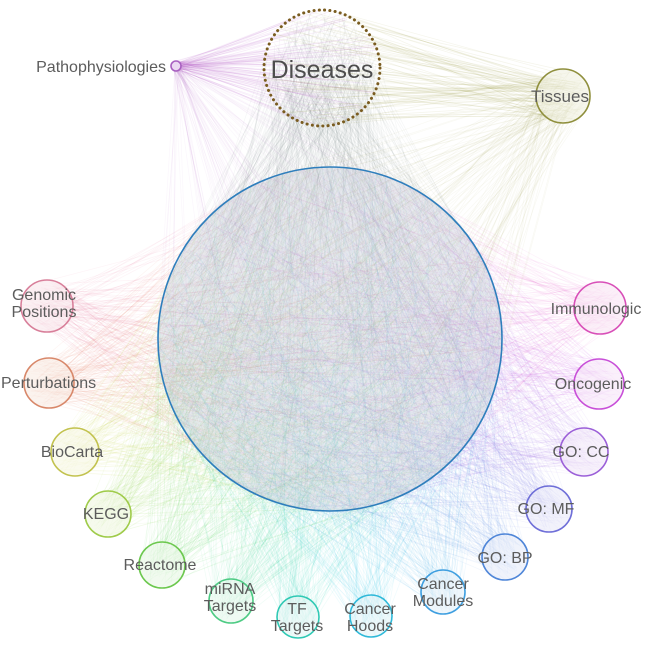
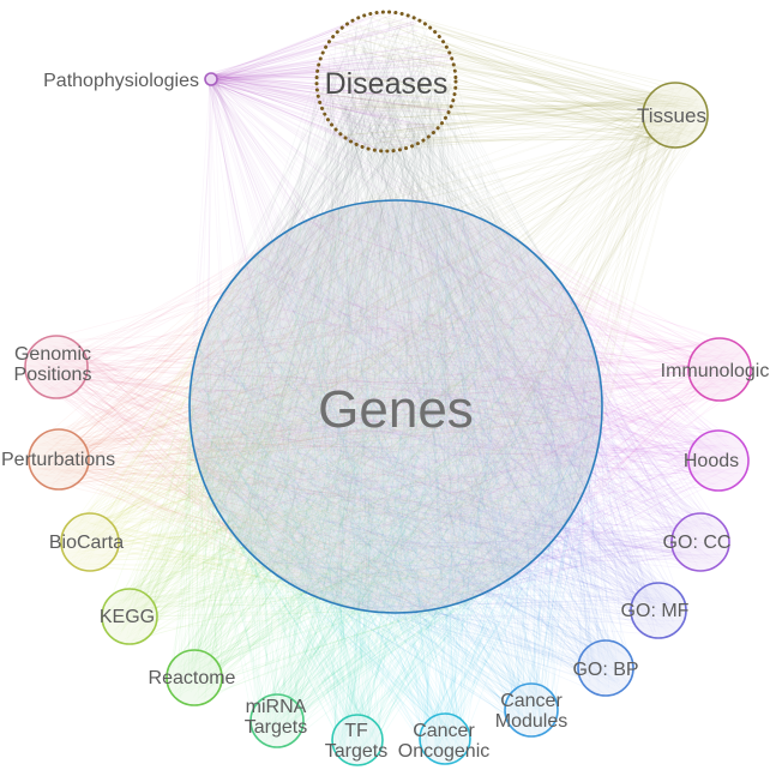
+ Genes
  Diseases
  Pathophysiologies
  Tissues
  Genomic Positions
  Perturbations
  BioCarta
  KEGG
  Reactome
  miRNA Targets
  TF Targets
- Cancer Hoods
+ Cancer Oncogenic
  Cancer Modules
  GO: BP
  GO: MF
  GO: CC
- Oncogenic
+ Hoods
  Immunologic
